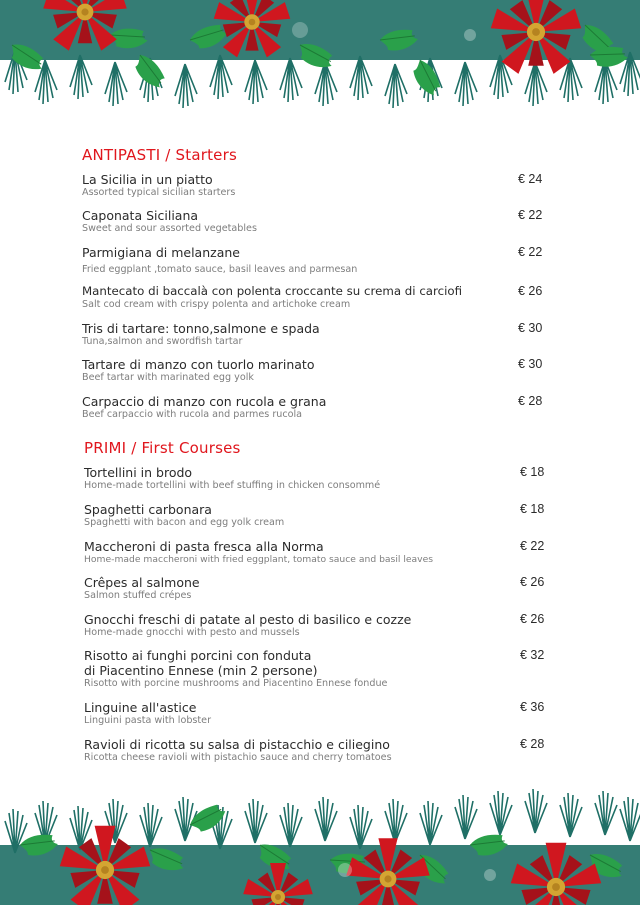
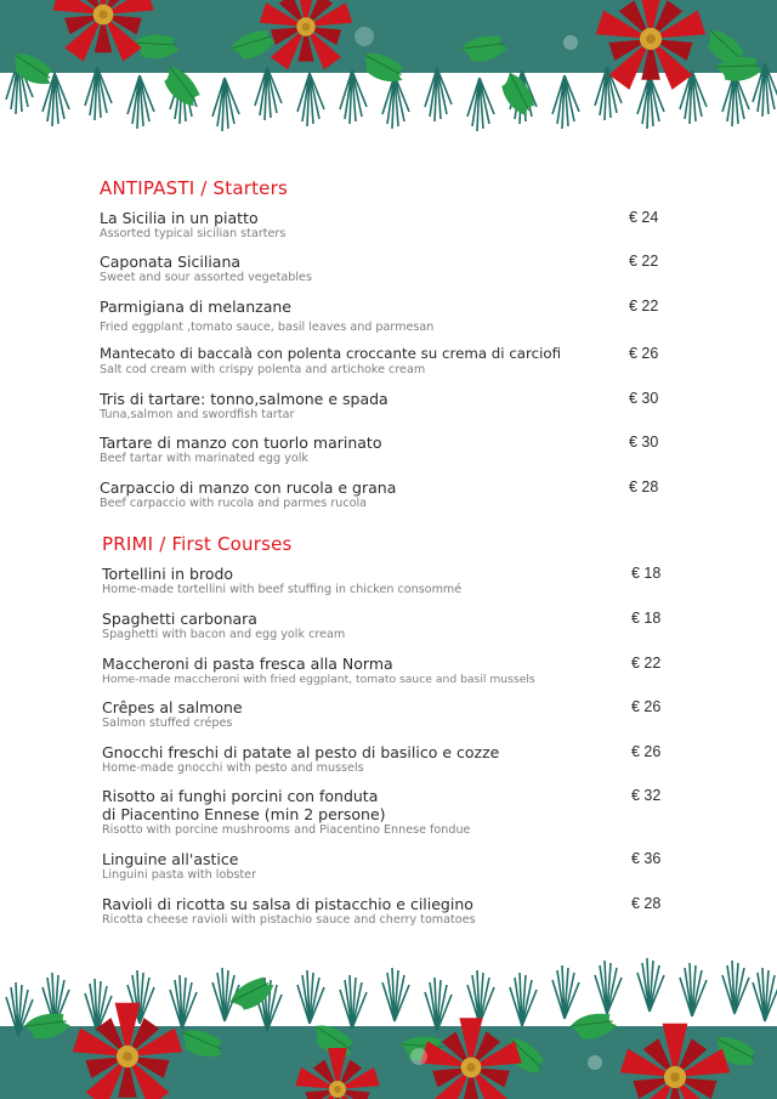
  ANTIPASTI / Starters
  La Sicilia in un piatto
  Assorted typical sicilian starters
  € 24
  Caponata Siciliana
  Sweet and sour assorted vegetables
  € 22
  Parmigiana di melanzane
  Fried eggplant ,tomato sauce, basil leaves and parmesan
  € 22
  Mantecato di baccalà con polenta croccante su crema di carciofi
  Salt cod cream with crispy polenta and artichoke cream
  € 26
  Tris di tartare: tonno,salmone e spada
  Tuna,salmon and swordfish tartar
  € 30
  Tartare di manzo con tuorlo marinato
  Beef tartar with marinated egg yolk
  € 30
  Carpaccio di manzo con rucola e grana
  Beef carpaccio with rucola and parmes rucola
  € 28
  PRIMI / First Courses
  Tortellini in brodo
  Home-made tortellini with beef stuffing in chicken consommé
  € 18
  Spaghetti carbonara
  Spaghetti with bacon and egg yolk cream
  € 18
  Maccheroni di pasta fresca alla Norma
- Home-made maccheroni with fried eggplant, tomato sauce and basil leaves
+ Home-made maccheroni with fried eggplant, tomato sauce and basil mussels
  € 22
  Crêpes al salmone
  Salmon stuffed crépes
  € 26
  Gnocchi freschi di patate al pesto di basilico e cozze
  Home-made gnocchi with pesto and mussels
  € 26
  Risotto ai funghi porcini con fonduta
  di Piacentino Ennese (min 2 persone)
  Risotto with porcine mushrooms and Piacentino Ennese fondue
  € 32
  Linguine all'astice
  Linguini pasta with lobster
  € 36
  Ravioli di ricotta su salsa di pistacchio e ciliegino
  Ricotta cheese ravioli with pistachio sauce and cherry tomatoes
  € 28
